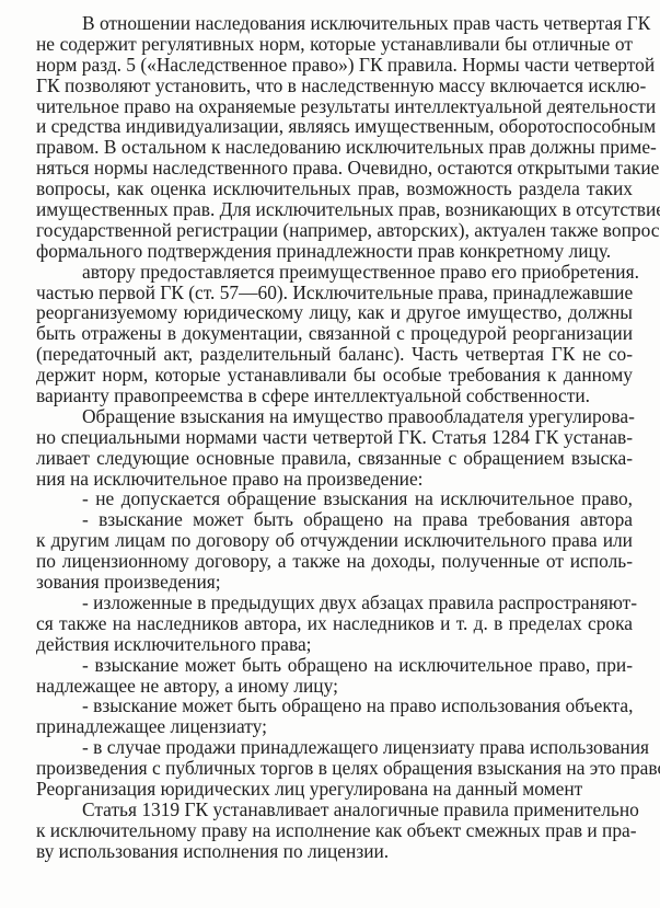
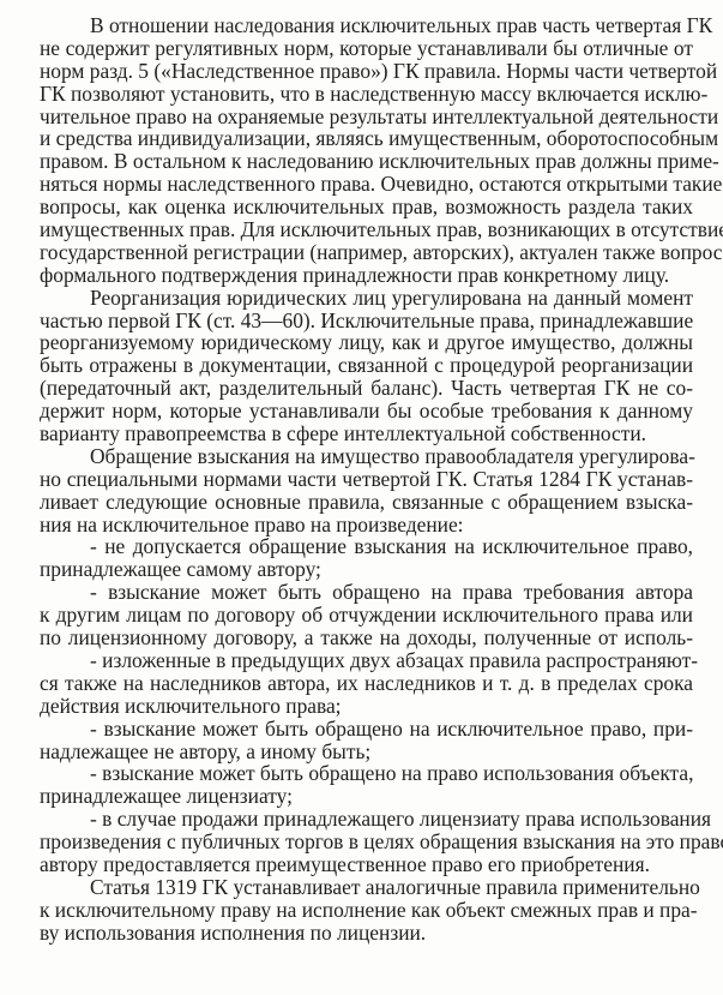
  В отношении наследования исключительных прав часть четвертая ГК
  не содержит регулятивных норм, которые устанавливали бы отличные от
  норм разд. 5 («Наследственное право») ГК правила. Нормы части четвертой
  ГК позволяют установить, что в наследственную массу включается исклю-
  чительное право на охраняемые результаты интеллектуальной деятельности
  и средства индивидуализации, являясь имущественным, оборотоспособным
  правом. В остальном к наследованию исключительных прав должны приме-
  няться нормы наследственного права. Очевидно, остаются открытыми такие
  вопросы, как оценка исключительных прав, возможность раздела таких
  имущественных прав. Для исключительных прав, возникающих в отсутстви
  государственной регистрации (например, авторских), актуален также вопрос
  формального подтверждения принадлежности прав конкретному лицу.
- автору предоставляется преимущественное право его приобретения.
+ Реорганизация юридических лиц урегулирована на данный момент
- частью первой ГК (ст. 57—60). Исключительные права, принадлежавшие
+ частью первой ГК (ст. 43—60). Исключительные права, принадлежавшие
  реорганизуемому юридическому лицу, как и другое имущество, должны
  быть отражены в документации, связанной с процедурой реорганизации
  (передаточный акт, разделительный баланс). Часть четвертая ГК не со-
  держит норм, которые устанавливали бы особые требования к данному
  варианту правопреемства в сфере интеллектуальной собственности.
  Обращение взыскания на имущество правообладателя урегулирова-
  но специальными нормами части четвертой ГК. Статья 1284 ГК устанав-
  ливает следующие основные правила, связанные с обращением взыска-
  ния на исключительное право на произведение:
  - не допускается обращение взыскания на исключительное право,
+ принадлежащее самому автору;
  - взыскание может быть обращено на права требования автора
  к другим лицам по договору об отчуждении исключительного права или
  по лицензионному договору, а также на доходы, полученные от исполь-
- зования произведения;
  - изложенные в предыдущих двух абзацах правила распространяют-
  ся также на наследников автора, их наследников и т. д. в пределах срока
  действия исключительного права;
  - взыскание может быть обращено на исключительное право, при-
- надлежащее не автору, а иному лицу;
+ надлежащее не автору, а иному быть;
  - взыскание может быть обращено на право использования объекта,
  принадлежащее лицензиату;
  - в случае продажи принадлежащего лицензиату права использования
  произведения с публичных торгов в целях обращения взыскания на это прав
- Реорганизация юридических лиц урегулирована на данный момент
+ автору предоставляется преимущественное право его приобретения.
  Статья 1319 ГК устанавливает аналогичные правила применительно
  к исключительному праву на исполнение как объект смежных прав и пра-
  ву использования исполнения по лицензии.
